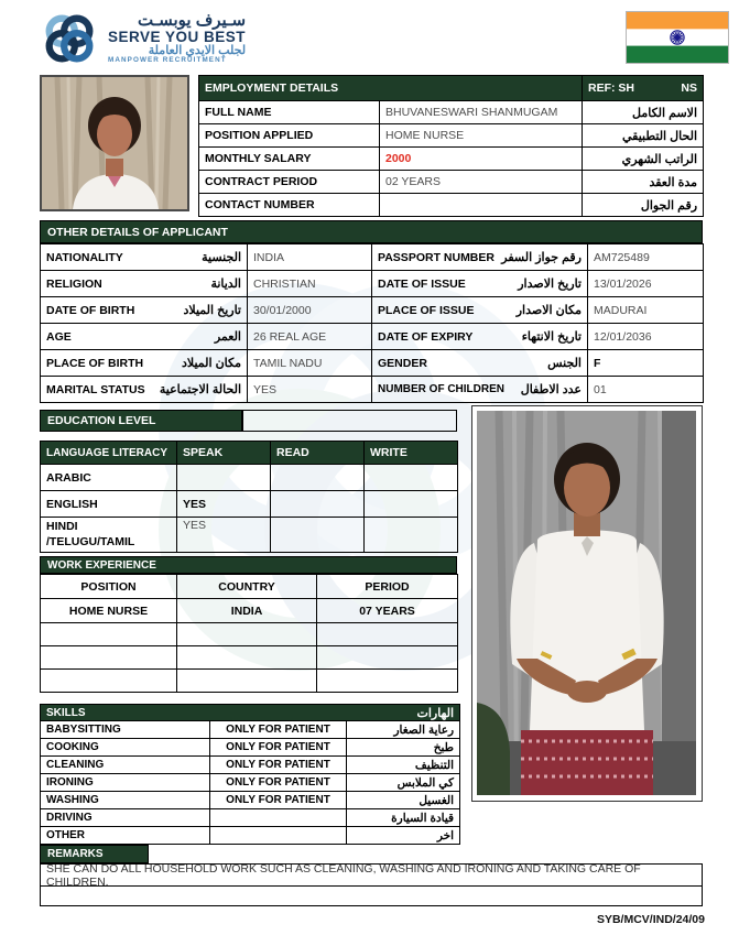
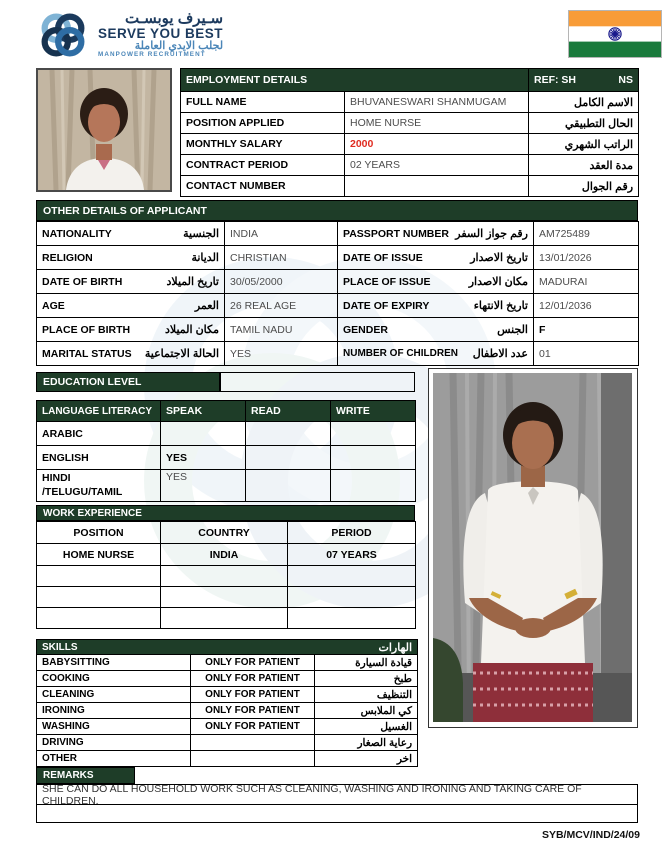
  سـيرف يوبسـت
  SERVE YOU BEST
  لجلب الايدي العاملة
  EMPLOYMENT DETAILS	REF: SH NS
  FULL NAME	BHUVANESWARI SHANMUGAM	الاسم الكامل
  POSITION APPLIED	HOME NURSE	الحال التطبيقي
  MONTHLY SALARY	2000	الراتب الشهري
  CONTRACT PERIOD	02 YEARS	مدة العقد
  CONTACT NUMBER		رقم الجوال
  OTHER DETAILS OF APPLICANT
  NATIONALITY الجنسية	INDIA
  RELIGION الديانة	CHRISTIAN
- DATE OF BIRTH تاريخ الميلاد	30/01/2000
+ DATE OF BIRTH تاريخ الميلاد	30/05/2000
  AGE العمر	26 REAL AGE
  PLACE OF BIRTH مكان الميلاد	TAMIL NADU
  MARITAL STATUS الحالة الاجتماعية	YES
  PASSPORT NUMBER رقم جواز السفر	AM725489
  DATE OF ISSUE تاريخ الاصدار	13/01/2026
  PLACE OF ISSUE مكان الاصدار	MADURAI
  DATE OF EXPIRY تاريخ الانتهاء	12/01/2036
  GENDER الجنس	F
  NUMBER OF CHILDREN عدد الاطفال	01
  EDUCATION LEVEL
  LANGUAGE LITERACY	SPEAK	READ	WRITE
  ARABIC
  ENGLISH	YES
  HINDI /TELUGU/TAMIL	YES
  WORK EXPERIENCE
  POSITION	COUNTRY	PERIOD
  HOME NURSE	INDIA	07 YEARS
  SKILLS الهارات
- BABYSITTING	ONLY FOR PATIENT	رعاية الصغار
+ BABYSITTING	ONLY FOR PATIENT	قيادة السيارة
  COOKING	ONLY FOR PATIENT	طبخ
  CLEANING	ONLY FOR PATIENT	التنظيف
  IRONING	ONLY FOR PATIENT	كي الملابس
  WASHING	ONLY FOR PATIENT	الغسيل
- DRIVING		قيادة السيارة
+ DRIVING		رعاية الصغار
  OTHER		اخر
  REMARKS
  SHE CAN DO ALL HOUSEHOLD WORK SUCH AS CLEANING, WASHING AND IRONING AND TAKING CARE OF CHILDREN.
  SYB/MCV/IND/24/09
